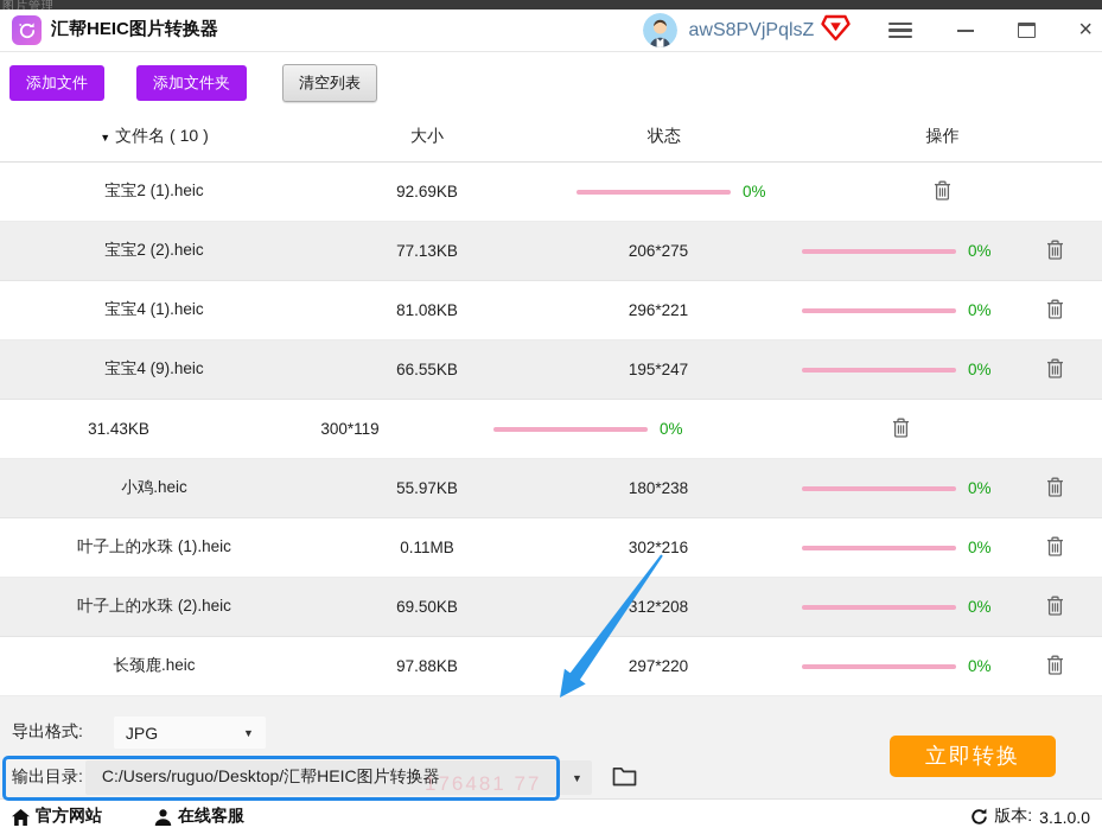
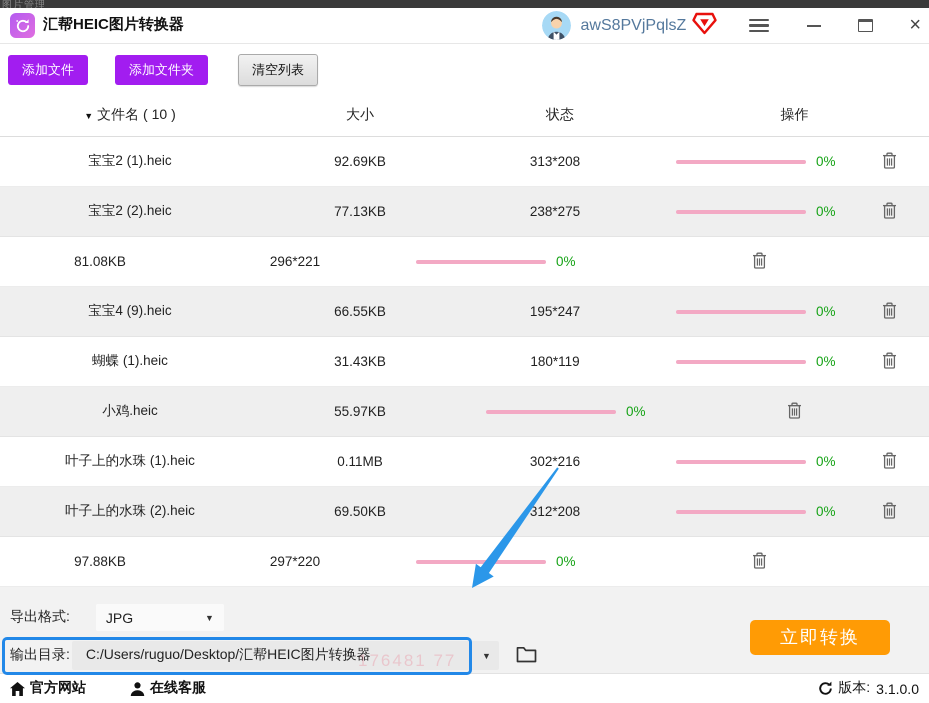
  图片管理
  汇帮HEIC图片转换器
  awS8PVjPqlsZ
  ×
  添加文件
  添加文件夹
  清空列表
  ▼
  文件名 ( 10 )
  大小
  状态
  操作
  宝宝2 (1).heic
  92.69KB
+ 313*208
  0%
  宝宝2 (2).heic
  77.13KB
- 206*275
+ 238*275
  0%
- 宝宝4 (1).heic
  81.08KB
  296*221
  0%
  宝宝4 (9).heic
  66.55KB
  195*247
  0%
+ 蝴蝶 (1).heic
  31.43KB
- 300*119
+ 180*119
  0%
  小鸡.heic
  55.97KB
- 180*238
  0%
  叶子上的水珠 (1).heic
  0.11MB
  302*216
  0%
  叶子上的水珠 (2).heic
  69.50KB
  312*208
  0%
- 长颈鹿.heic
  97.88KB
  297*220
  0%
  导出格式:
  JPG
  ▼
  输出目录:
  C:/Users/ruguo/Desktop/汇帮HEIC图片转换器
  ▼
  176481 77
  立即转换
  官方网站
  在线客服
  版本:
  3.1.0.0
